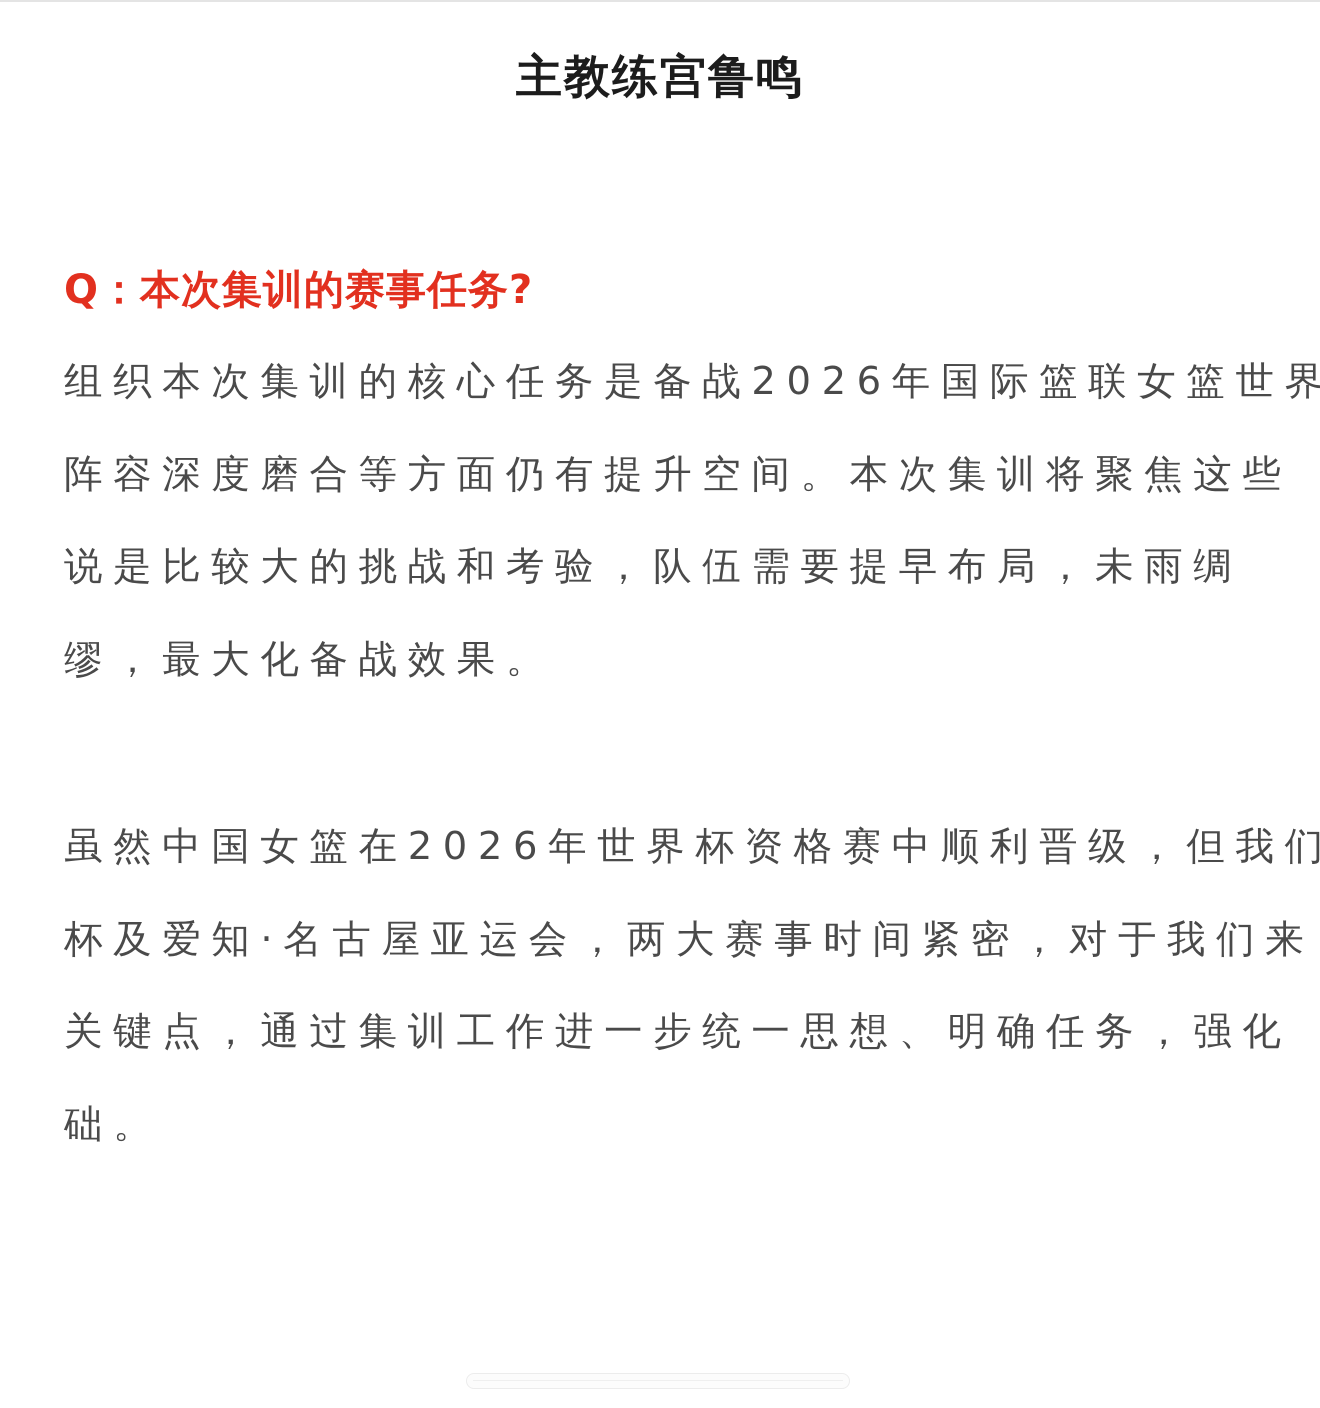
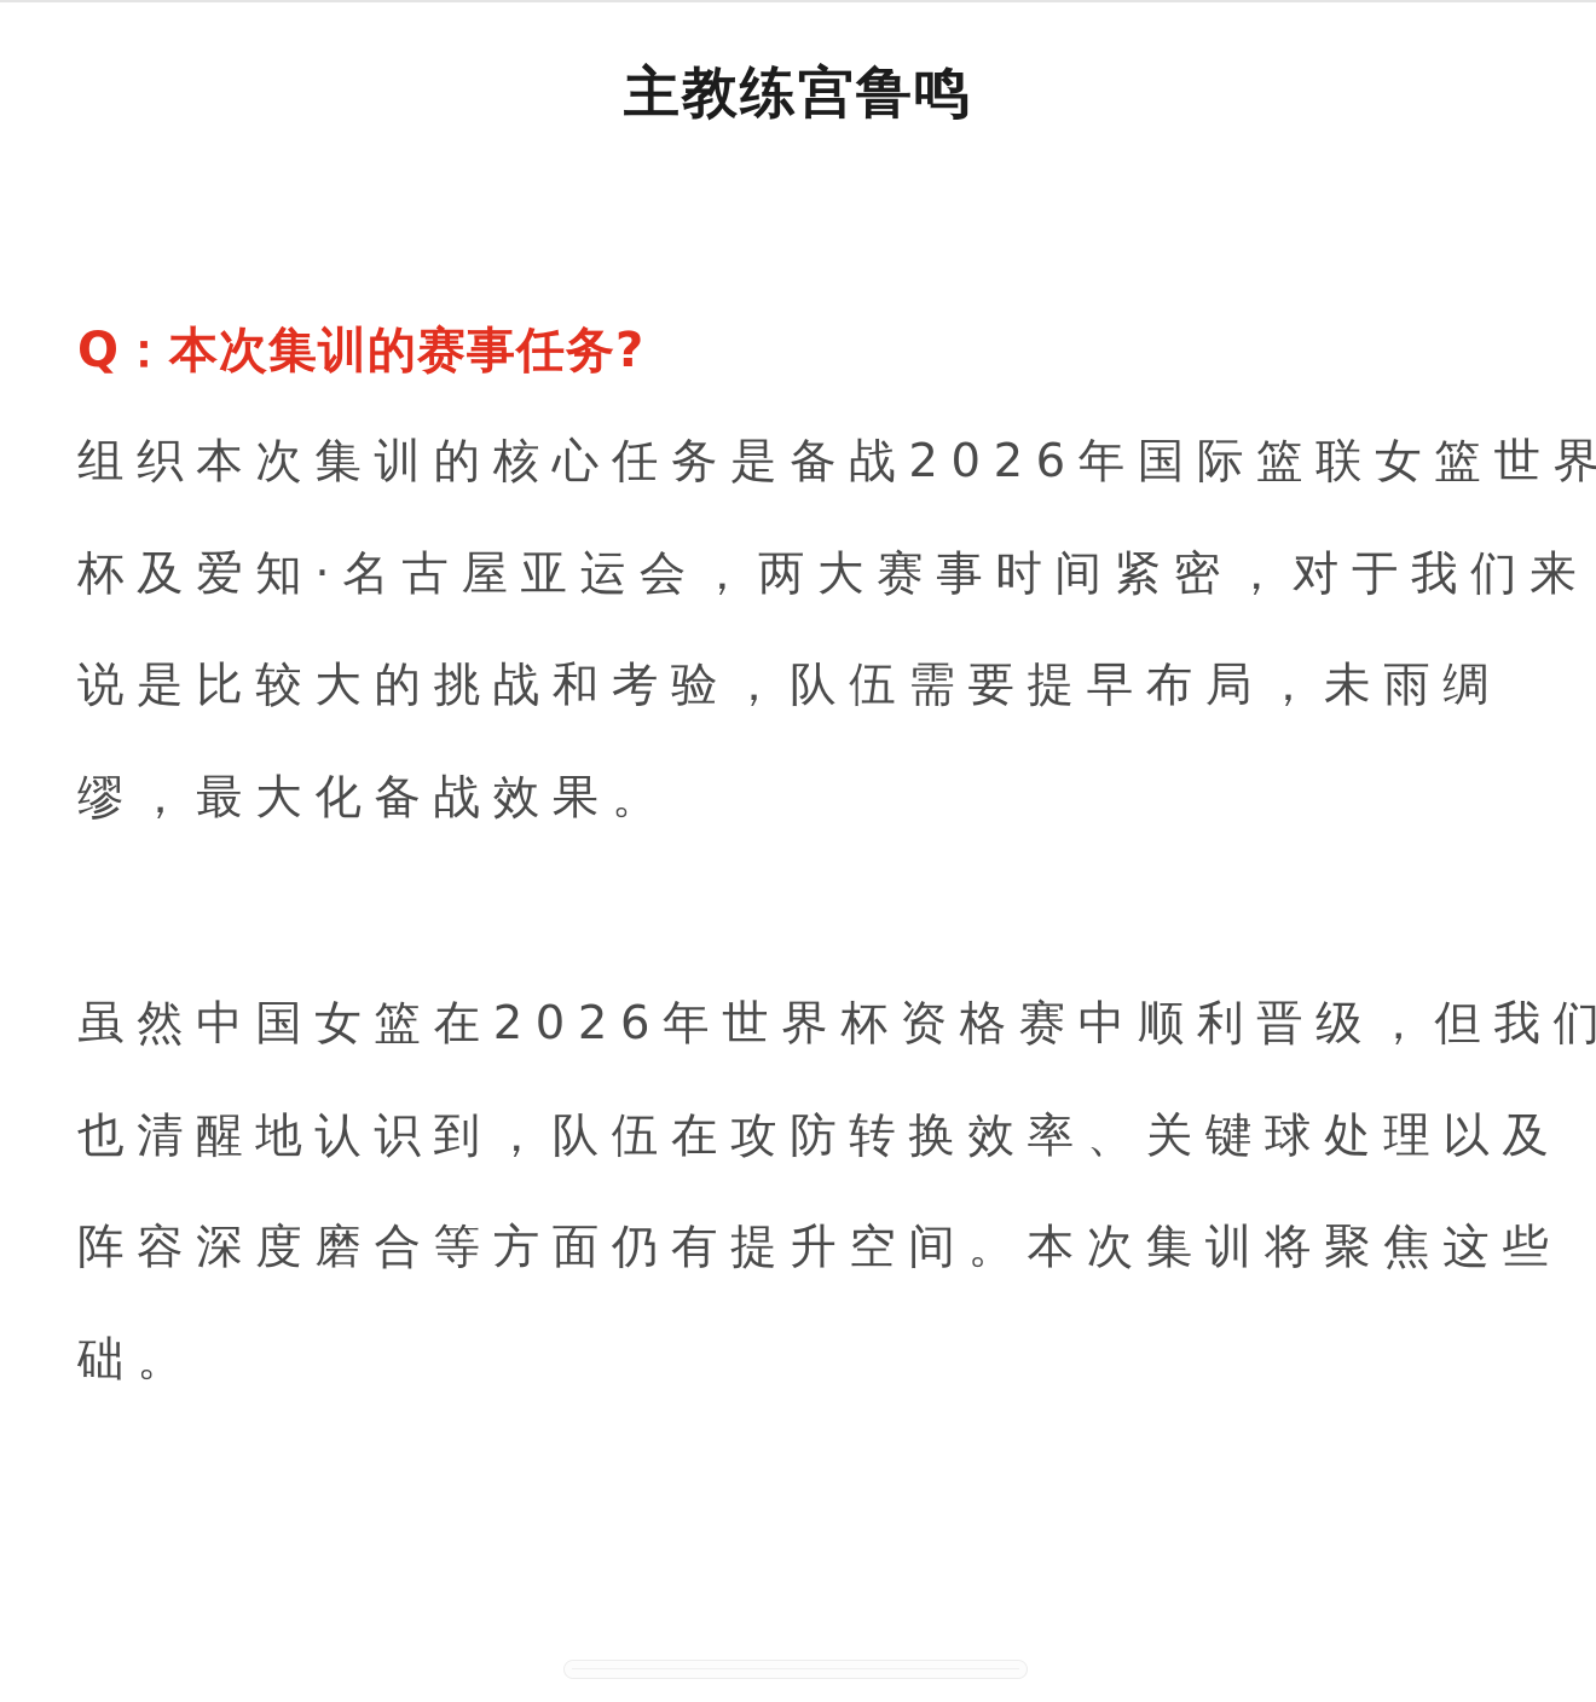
  主教练宫鲁鸣
  Q：本次集训的赛事任务?
  组织本次集训的核心任务是备战2026年国际篮联女篮世界
- 阵容深度磨合等方面仍有提升空间。本次集训将聚焦这些
+ 杯及爱知·名古屋亚运会，两大赛事时间紧密，对于我们来
  说是比较大的挑战和考验，队伍需要提早布局，未雨绸
  缪，最大化备战效果。
  虽然中国女篮在2026年世界杯资格赛中顺利晋级，但我们
+ 也清醒地认识到，队伍在攻防转换效率、关键球处理以及
- 杯及爱知·名古屋亚运会，两大赛事时间紧密，对于我们来
+ 阵容深度磨合等方面仍有提升空间。本次集训将聚焦这些
- 关键点，通过集训工作进一步统一思想、明确任务，强化
  础。
